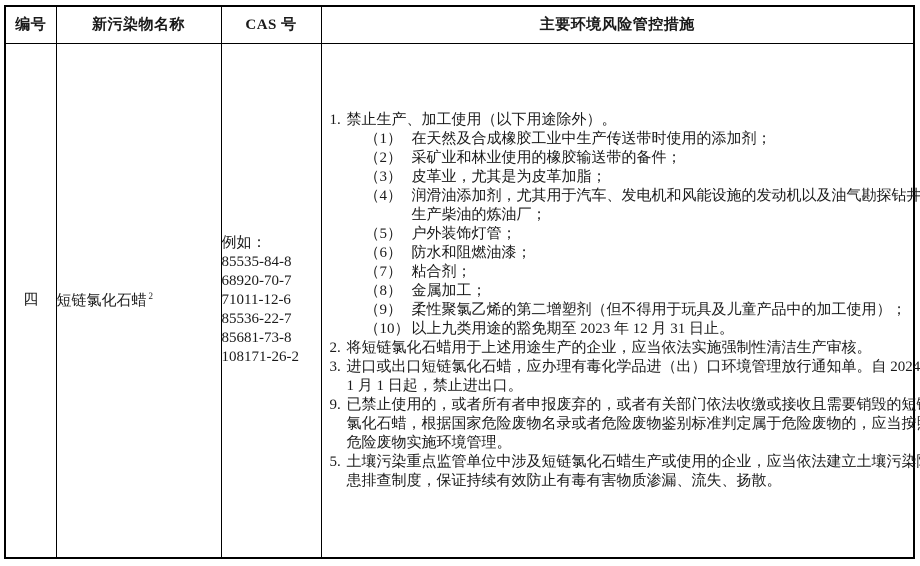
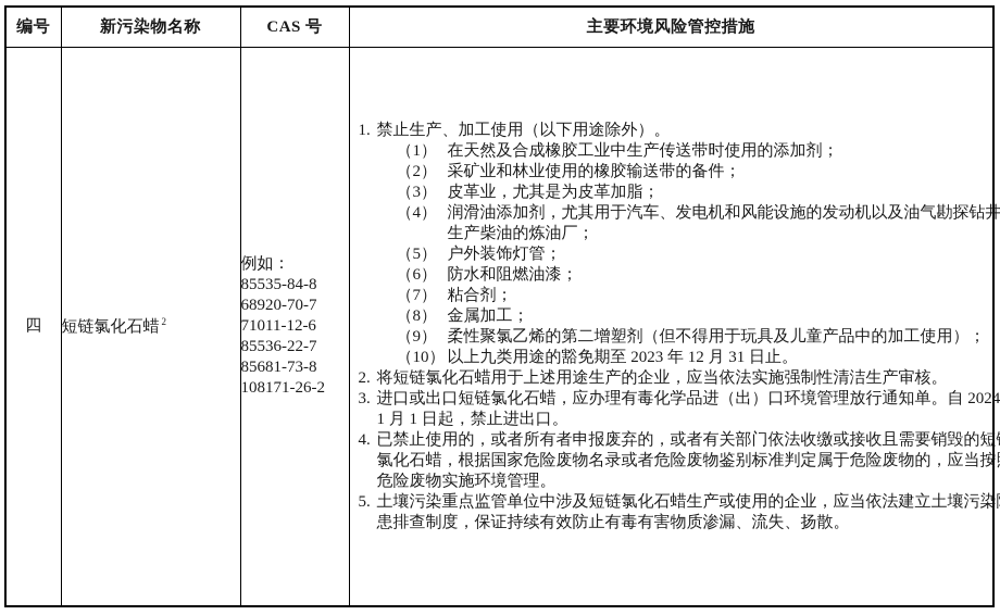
  编号	新污染物名称	CAS 号	主要环境风险管控措施
- 四	短链氯化石蜡 2	例如： 85535-84-8 68920-70-7 71011-12-6 85536-22-7 85681-73-8 108171-26-2	1. 禁止生产、加工使用（以下用途除外）。 （1） 在天然及合成橡胶工业中生产传送带时使用的添加剂； （2） 采矿业和林业使用的橡胶输送带的备件； （3） 皮革业，尤其是为皮革加脂； （4） 润滑油添加剂，尤其用于汽车、发电机和风能设施的发动机以及油气勘探钻井 生产柴油的炼油厂； （5） 户外装饰灯管； （6） 防水和阻燃油漆； （7） 粘合剂； （8） 金属加工； （9） 柔性聚氯乙烯的第二增塑剂（但不得用于玩具及儿童产品中的加工使用）； （10） 以上九类用途的豁免期至 2023 年 12 月 31 日止。 2. 将短链氯化石蜡用于上述用途生产的企业，应当依法实施强制性清洁生产审核。 3. 进口或出口短链氯化石蜡，应办理有毒化学品进（出）口环境管理放行通知单。自 2024 1 月 1 日起，禁止进出口。 9. 已禁止使用的，或者所有者申报废弃的，或者有关部门依法收缴或接收且需要销毁的短 氯化石蜡，根据国家危险废物名录或者危险废物鉴别标准判定属于危险废物的，应当按 危险废物实施环境管理。 5. 土壤污染重点监管单位中涉及短链氯化石蜡生产或使用的企业，应当依法建立土壤污染 患排查制度，保证持续有效防止有毒有害物质渗漏、流失、扬散。
+ 四	短链氯化石蜡 2	例如： 85535-84-8 68920-70-7 71011-12-6 85536-22-7 85681-73-8 108171-26-2	1. 禁止生产、加工使用（以下用途除外）。 （1） 在天然及合成橡胶工业中生产传送带时使用的添加剂； （2） 采矿业和林业使用的橡胶输送带的备件； （3） 皮革业，尤其是为皮革加脂； （4） 润滑油添加剂，尤其用于汽车、发电机和风能设施的发动机以及油气勘探钻井 生产柴油的炼油厂； （5） 户外装饰灯管； （6） 防水和阻燃油漆； （7） 粘合剂； （8） 金属加工； （9） 柔性聚氯乙烯的第二增塑剂（但不得用于玩具及儿童产品中的加工使用）； （10） 以上九类用途的豁免期至 2023 年 12 月 31 日止。 2. 将短链氯化石蜡用于上述用途生产的企业，应当依法实施强制性清洁生产审核。 3. 进口或出口短链氯化石蜡，应办理有毒化学品进（出）口环境管理放行通知单。自 2024 1 月 1 日起，禁止进出口。 4. 已禁止使用的，或者所有者申报废弃的，或者有关部门依法收缴或接收且需要销毁的短 氯化石蜡，根据国家危险废物名录或者危险废物鉴别标准判定属于危险废物的，应当按 危险废物实施环境管理。 5. 土壤污染重点监管单位中涉及短链氯化石蜡生产或使用的企业，应当依法建立土壤污染 患排查制度，保证持续有效防止有毒有害物质渗漏、流失、扬散。
